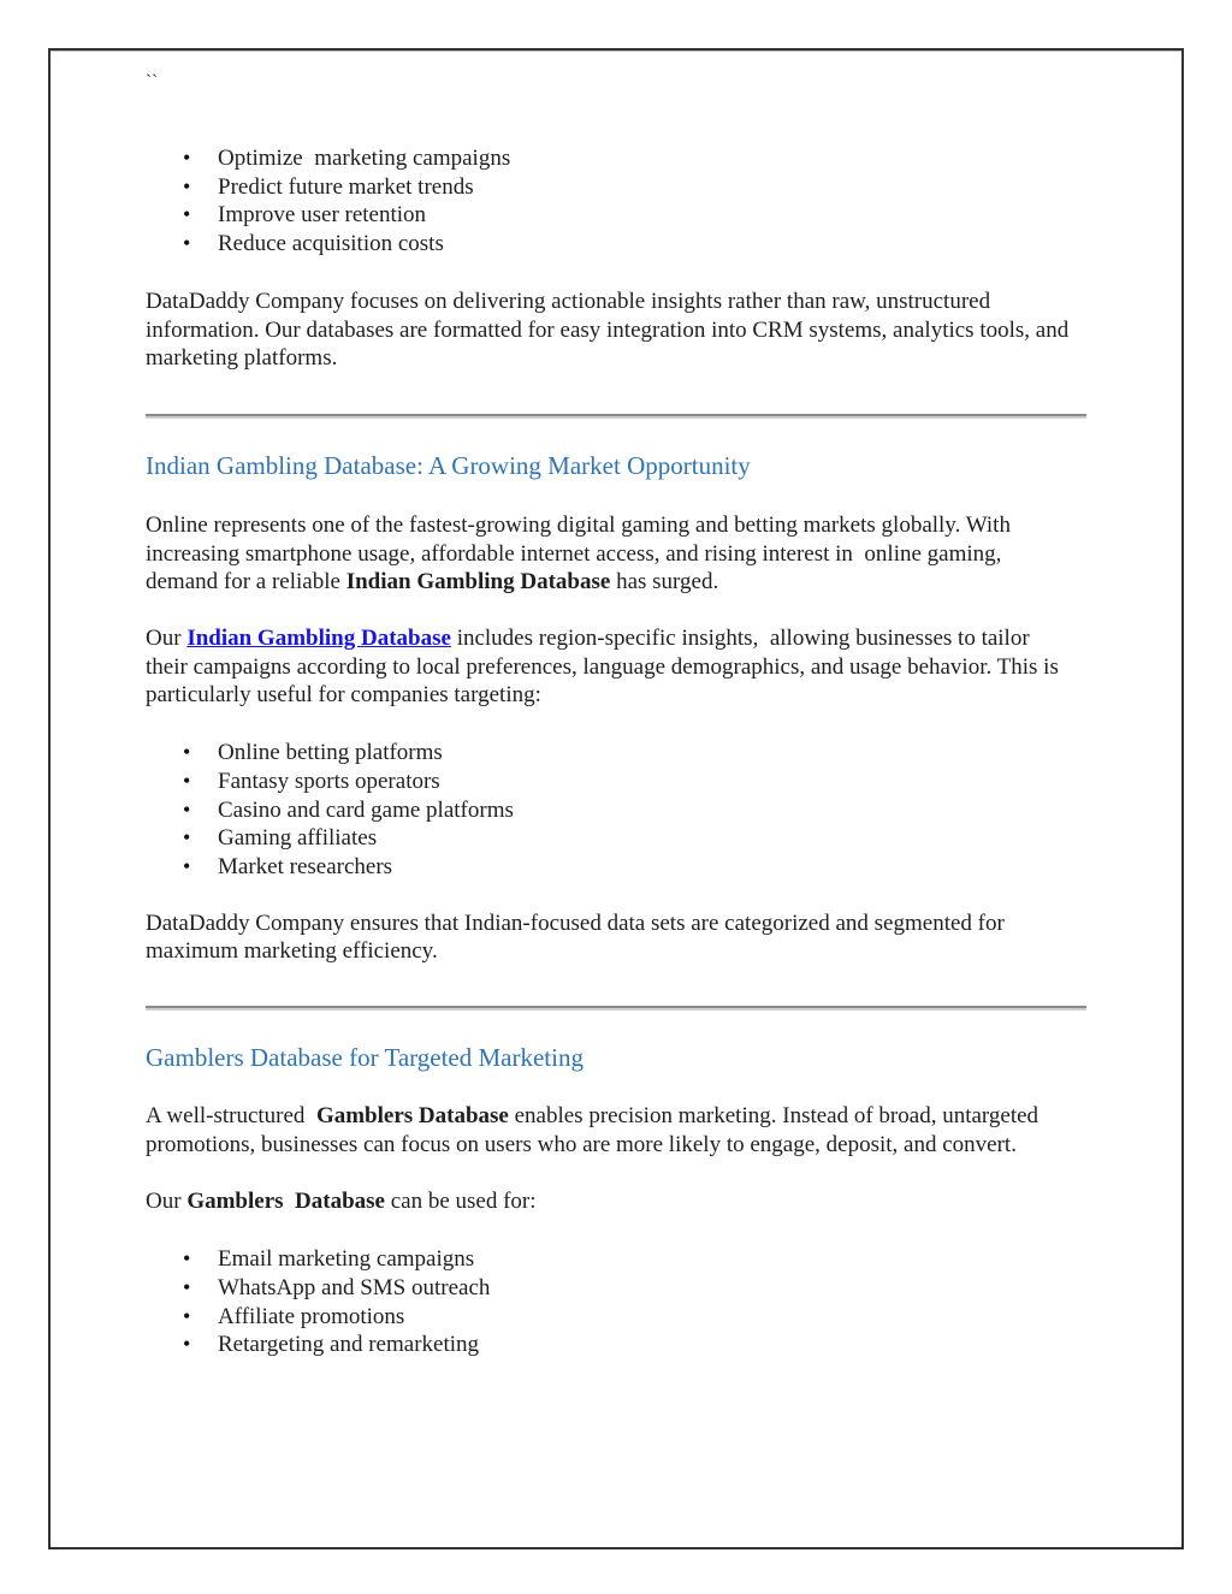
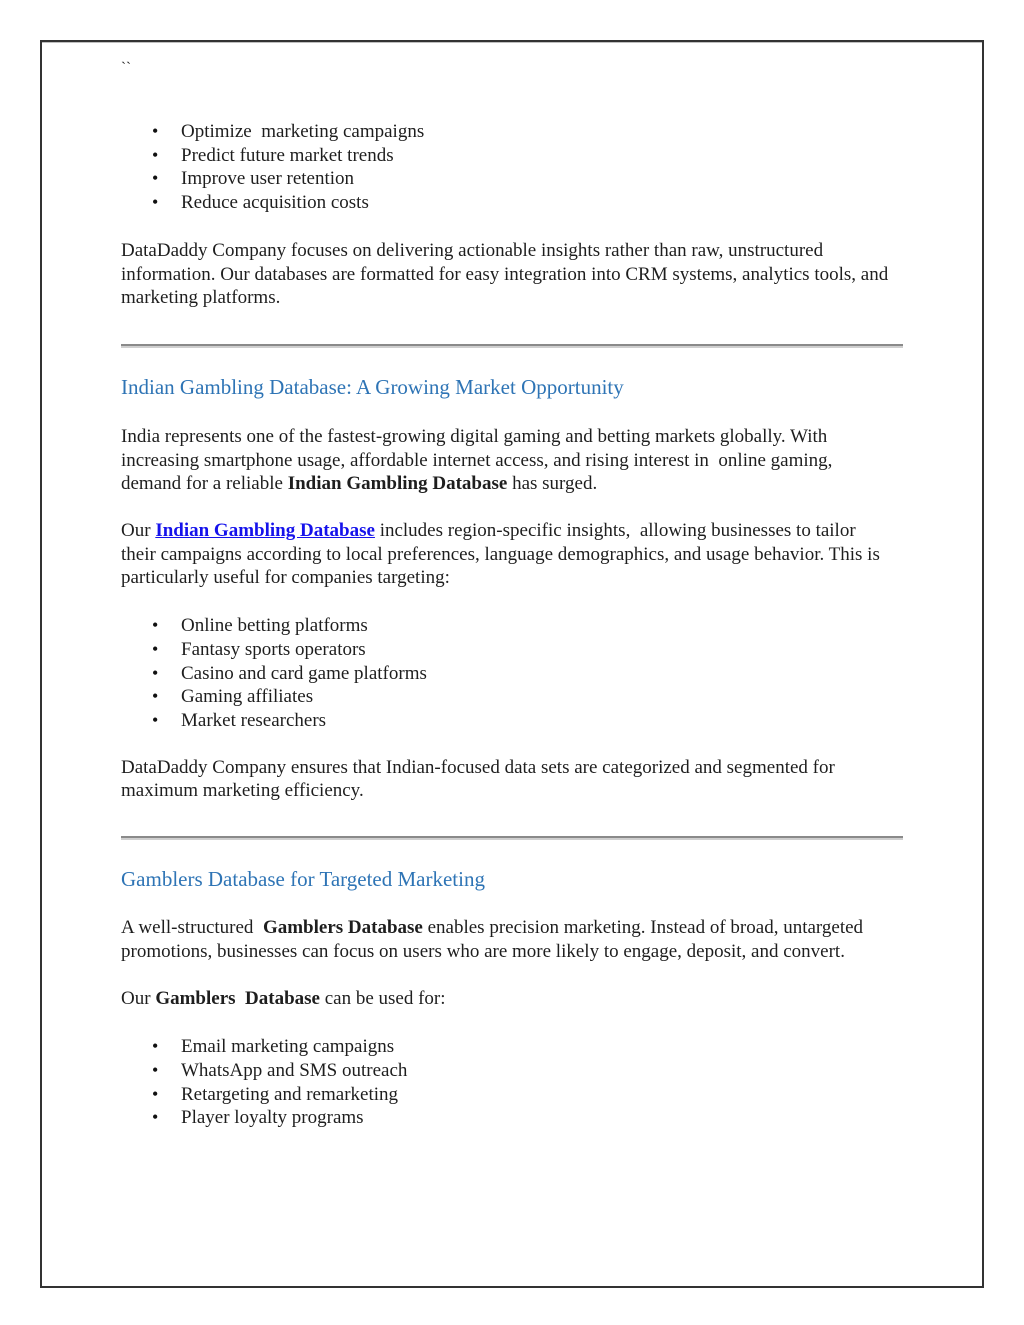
  ``
  Optimize marketing campaigns
  Predict future market trends
  Improve user retention
  Reduce acquisition costs
  DataDaddy Company focuses on delivering actionable insights rather than raw, unstructured information. Our databases are formatted for easy integration into CRM systems, analytics tools, and marketing platforms.
  Indian Gambling Database: A Growing Market Opportunity
- Online represents one of the fastest-growing digital gaming and betting markets globally. With increasing smartphone usage, affordable internet access, and rising interest in online gaming, demand for a reliable Indian Gambling Database has surged.
+ India represents one of the fastest-growing digital gaming and betting markets globally. With increasing smartphone usage, affordable internet access, and rising interest in online gaming, demand for a reliable Indian Gambling Database has surged.
  Our Indian Gambling Database includes region-specific insights, allowing businesses to tailor their campaigns according to local preferences, language demographics, and usage behavior. This is particularly useful for companies targeting:
  Online betting platforms
  Fantasy sports operators
  Casino and card game platforms
  Gaming affiliates
  Market researchers
  DataDaddy Company ensures that Indian-focused data sets are categorized and segmented for maximum marketing efficiency.
  Gamblers Database for Targeted Marketing
  A well-structured Gamblers Database enables precision marketing. Instead of broad, untargeted promotions, businesses can focus on users who are more likely to engage, deposit, and convert.
  Our Gamblers Database can be used for:
  Email marketing campaigns
  WhatsApp and SMS outreach
- Affiliate promotions
  Retargeting and remarketing
+ Player loyalty programs
